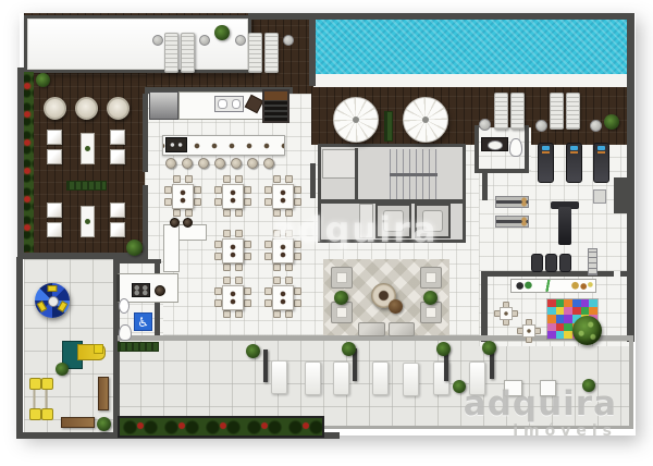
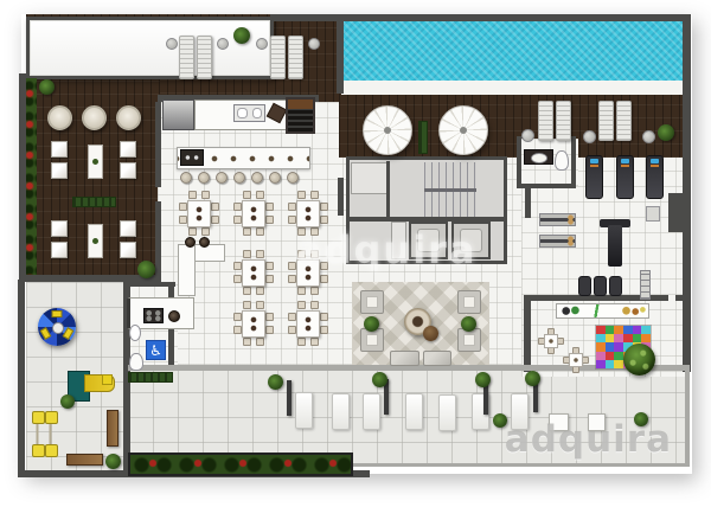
  ♿
  adquira
  adquira
- imóveis
